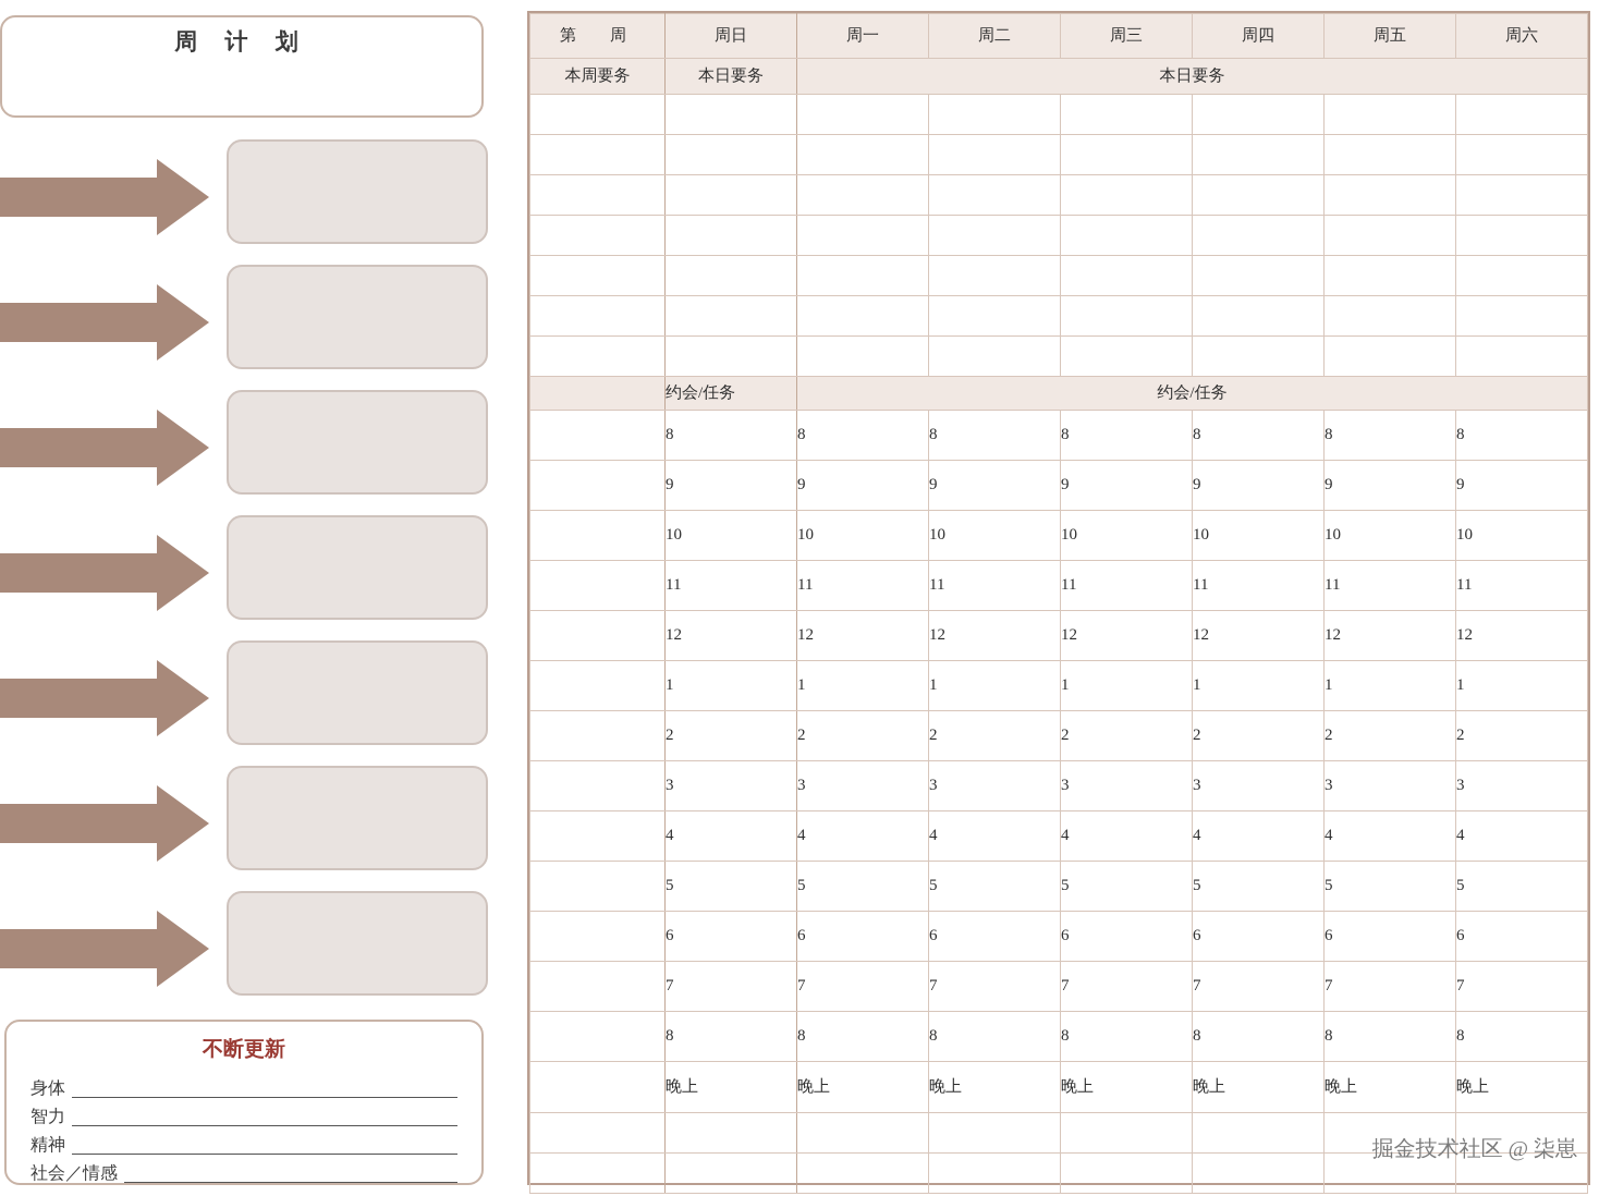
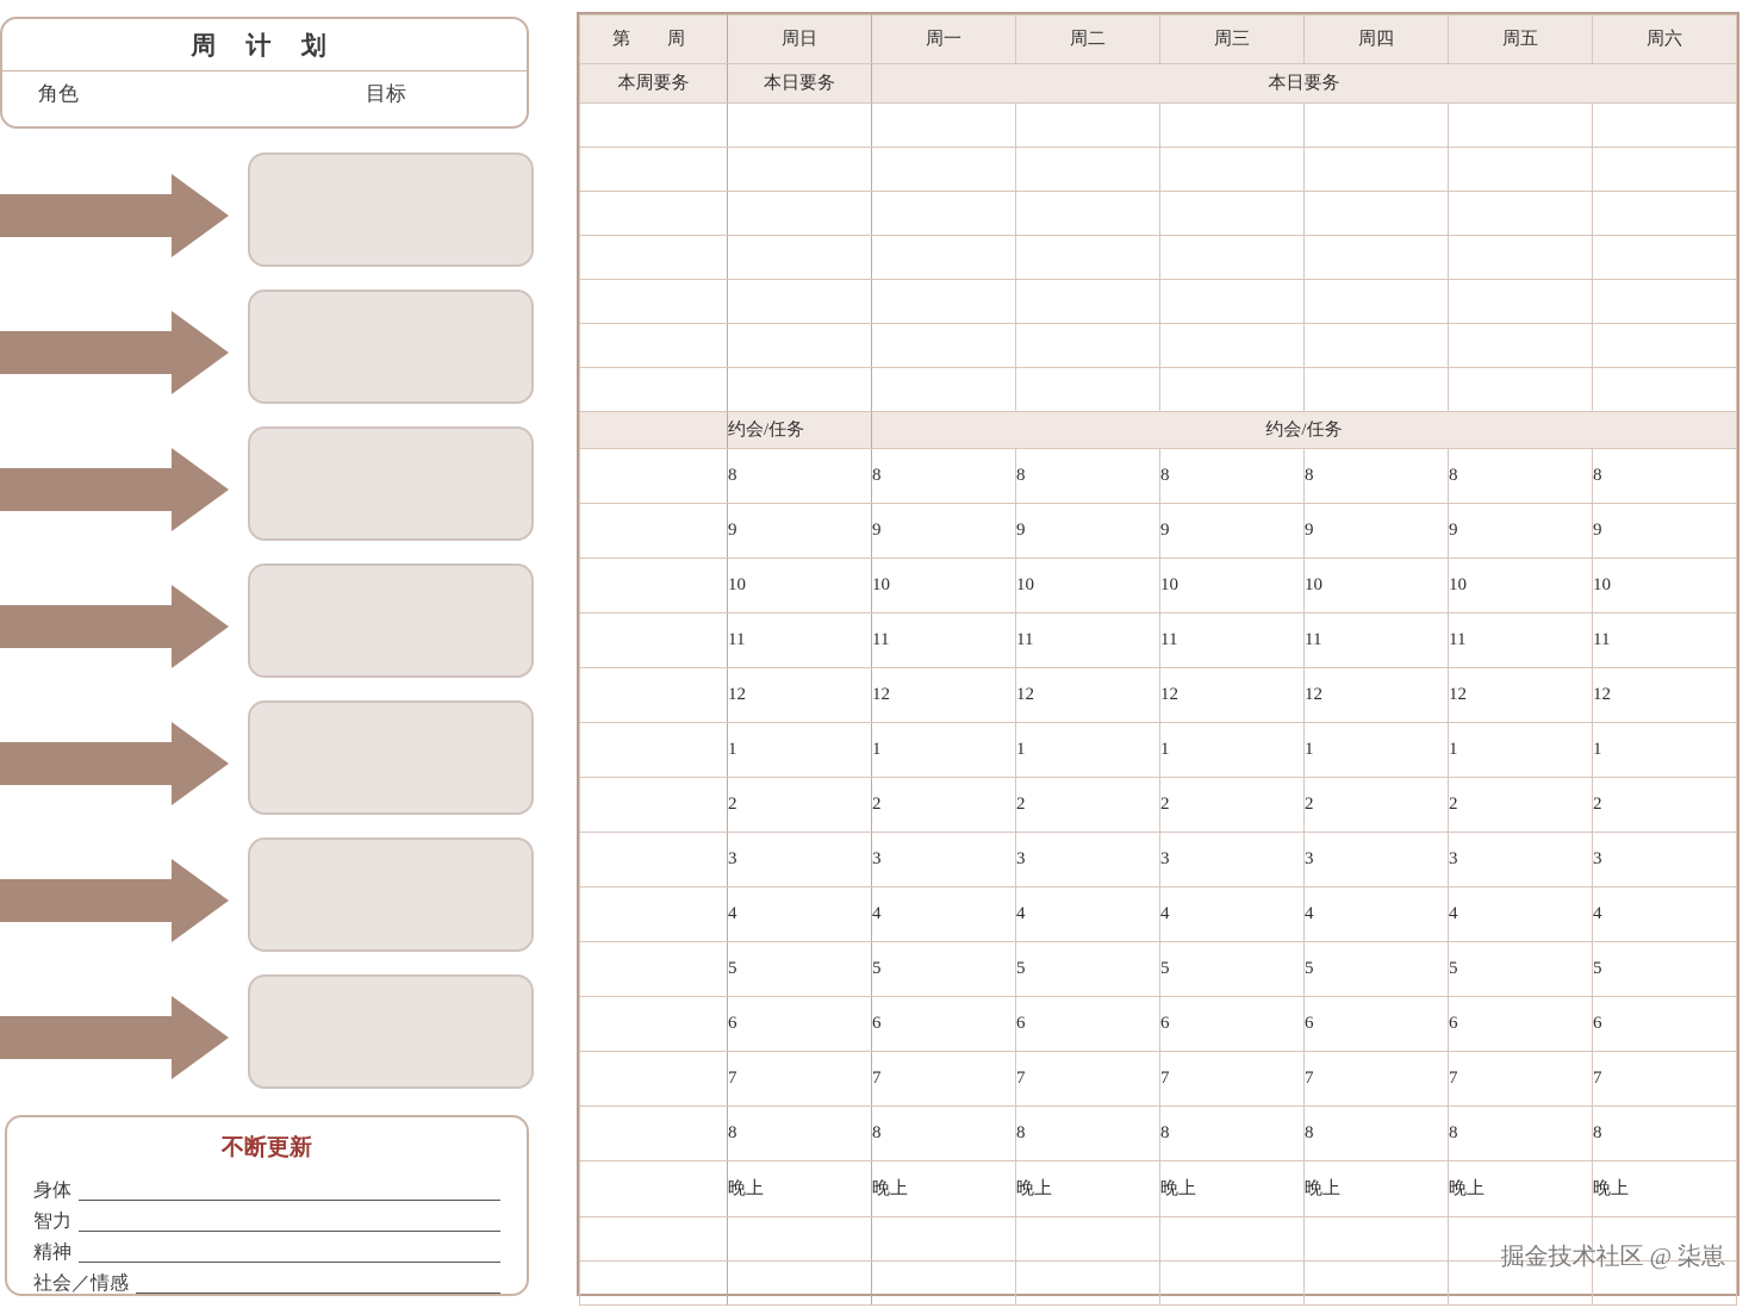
  周 计 划
+ 角色
+ 目标
  不断更新
  身体
  智力
  精神
  社会／情感
  第 周	周日	周一	周二	周三	周四	周五	周六
  本周要务	本日要务	本日要务
  	约会/任务	约会/任务
  	8	8	8	8	8	8	8
  	9	9	9	9	9	9	9
  	10	10	10	10	10	10	10
  	11	11	11	11	11	11	11
  	12	12	12	12	12	12	12
  	1	1	1	1	1	1	1
  	2	2	2	2	2	2	2
  	3	3	3	3	3	3	3
  	4	4	4	4	4	4	4
  	5	5	5	5	5	5	5
  	6	6	6	6	6	6	6
  	7	7	7	7	7	7	7
  	8	8	8	8	8	8	8
  	晚上	晚上	晚上	晚上	晚上	晚上	晚上
  掘金技术社区 @ 柒崽
